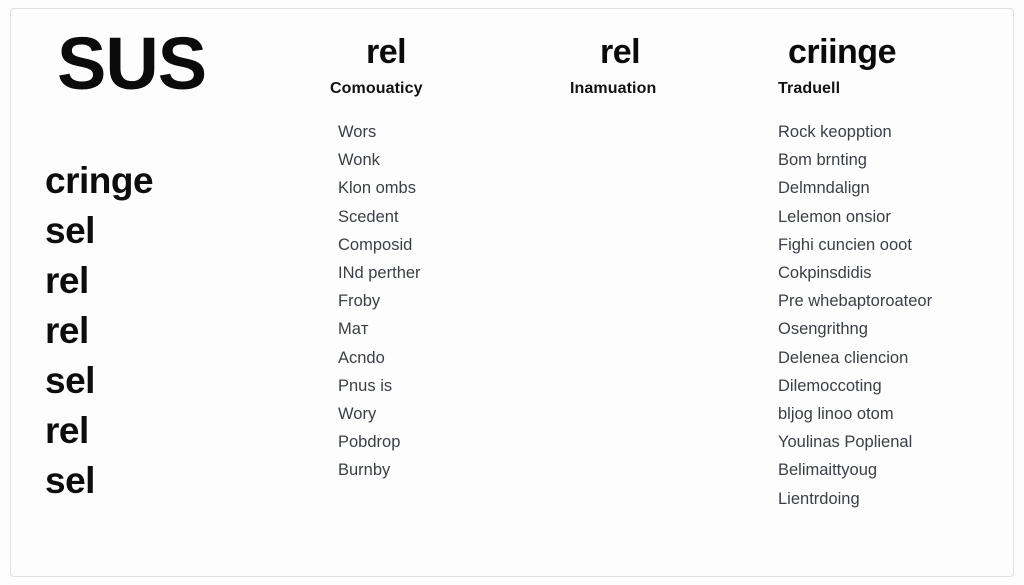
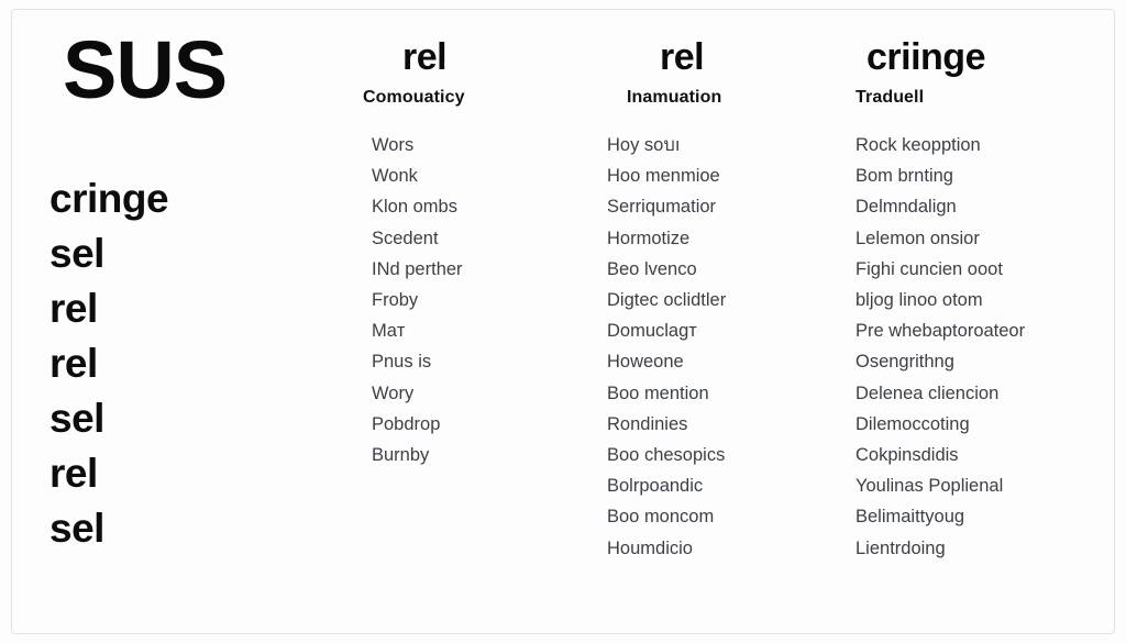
  SUS
  cringe
  sel
  rel
  rel
  sel
  rel
  sel
  rel
  Comouaticy
  Wors
  Wonk
  Klon ombs
  Scedent
- Composid
  INd perther
  Froby
  Maт
- Acndo
  Pnus is
  Wory
  Pobdrop
  Burnby
  rel
  Inamuation
+ Hoy soบı
+ Hoo menmioe
+ Serriqumatior
+ Hormotize
+ Beo lvenco
+ Digtec oclidtler
+ Domuclagт
+ Howeone
+ Boo mention
+ Rondinies
+ Boo chesopics
+ Bolrpoandic
+ Boo moncom
+ Houmdicio
  criinge
  Traduell
  Rock keopption
  Bom brnting
  Delmndalign
  Lelemon onsior
  Fighi cuncien ooot
- Cokpinsdidis
+ bljog linoo otom
  Pre whebaptoroateor
  Osengrithng
  Delenea cliencion
  Dilemoccoting
- bljog linoo otom
+ Cokpinsdidis
  Youlinas Poplienal
  Belimaittyoug
  Lientrdoing
